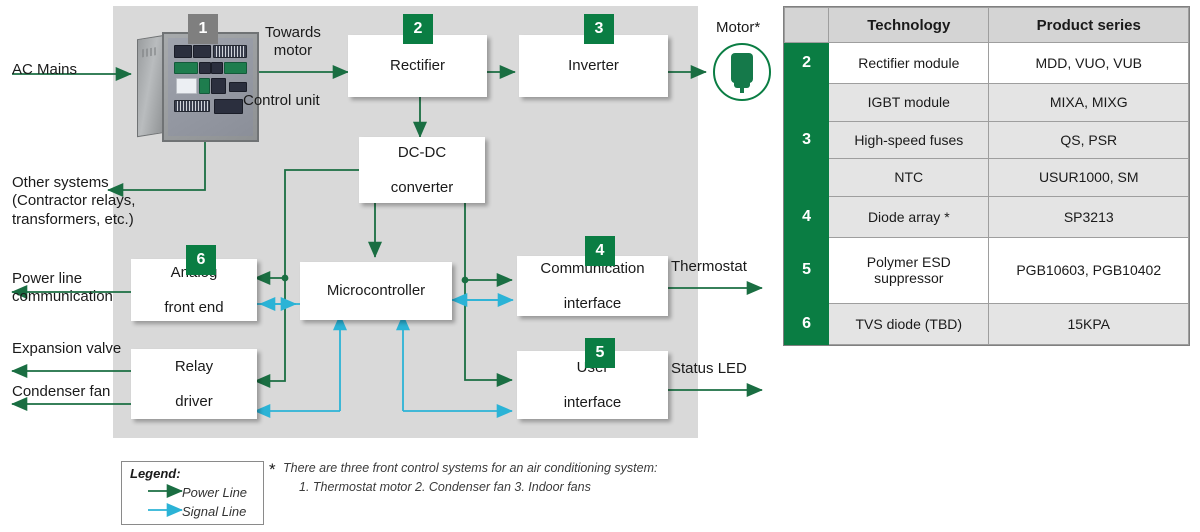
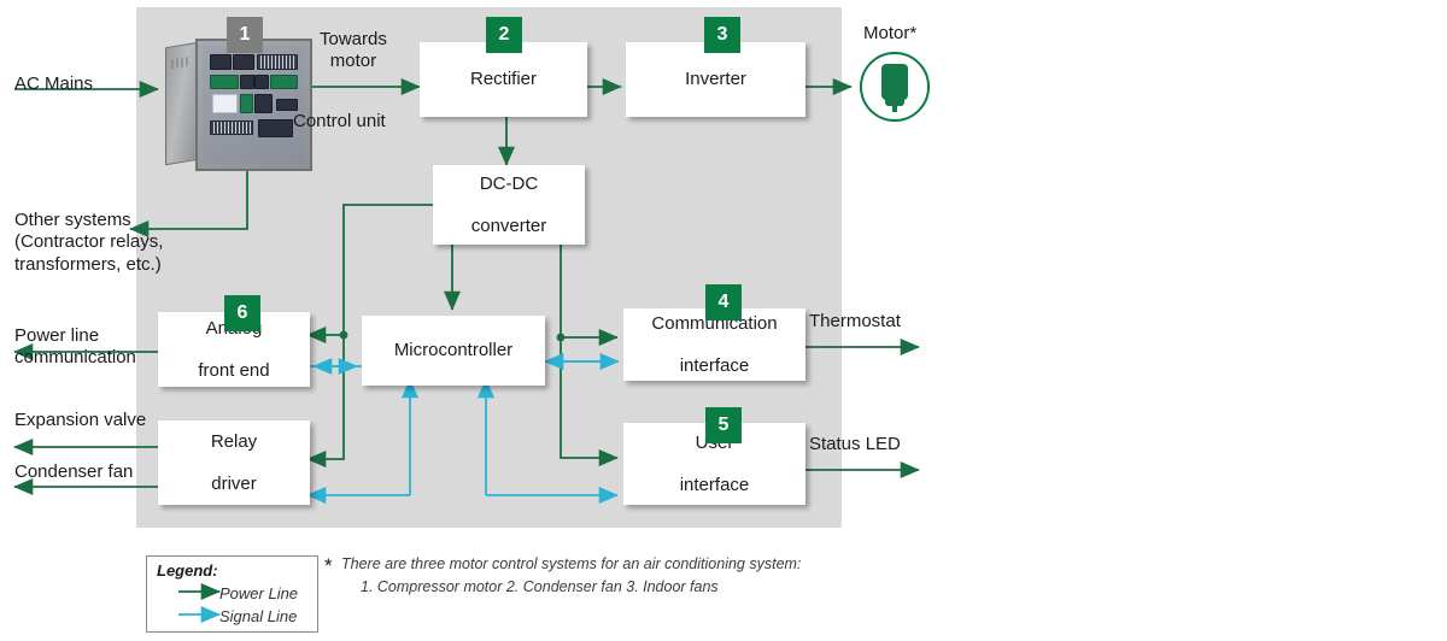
  1
  2
  3
  4
  5
  6
  Rectifier
  Inverter
  DC-DC
  converter
  Microcontroller
  front end
  Relay
  driver
  Communication
  interface
  interface
  AC Mains
  Other systems
  (Contractor relays,
  transformers, etc.)
  Towards
  motor
  Control unit
  Motor*
  Power line
  communication
  Expansion valve
  Condenser fan
  Thermostat
  Status LED
  Legend:
  Power Line
  Signal Line
  *
- There are three front control systems for an air conditioning system:
+ There are three motor control systems for an air conditioning system:
- 1. Thermostat motor 2. Condenser fan 3. Indoor fans
+ 1. Compressor motor 2. Condenser fan 3. Indoor fans
- 	Technology	Product series
- 2	Rectifier module	MDD, VUO, VUB
- 3	IGBT module	MIXA, MIXG
- High-speed fuses	QS, PSR
- NTC	USUR1000, SM
- 4	Diode array *	SP3213
- 5	Polymer ESD suppressor	PGB10603, PGB10402
- 6	TVS diode (TBD)	15KPA
